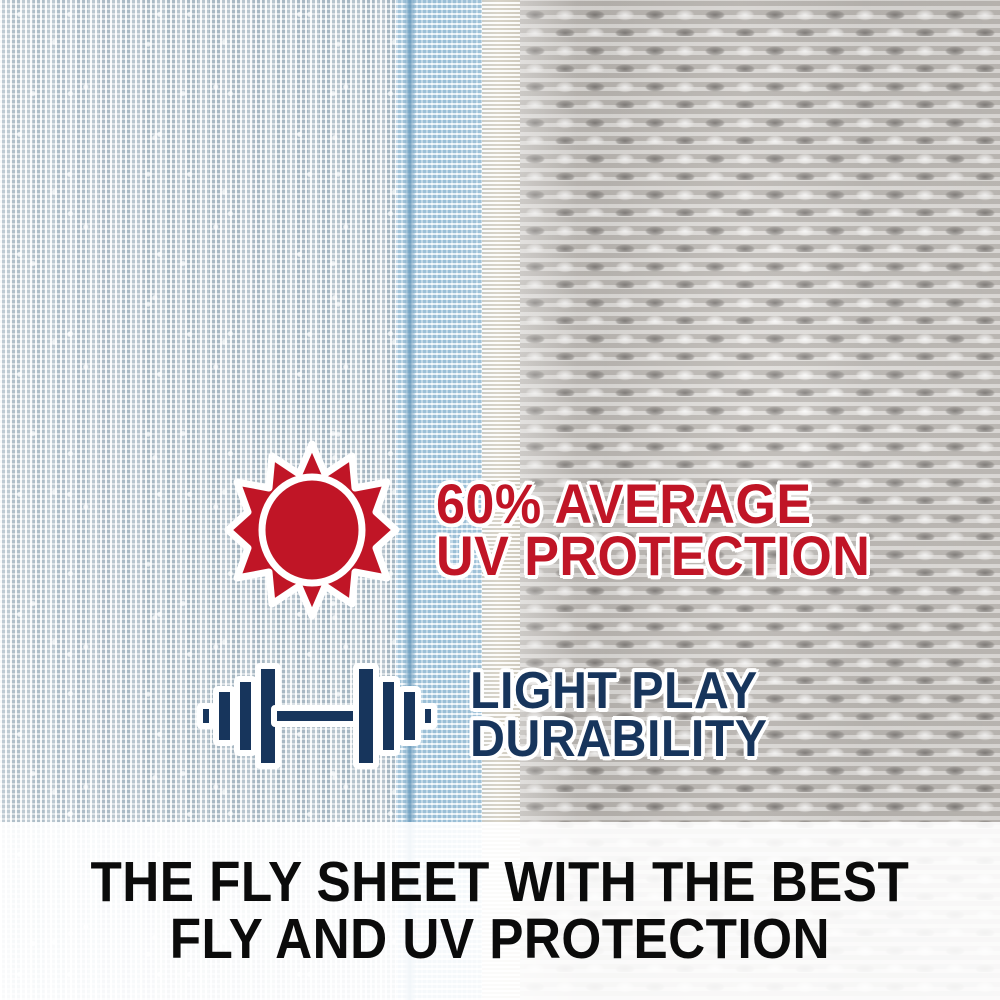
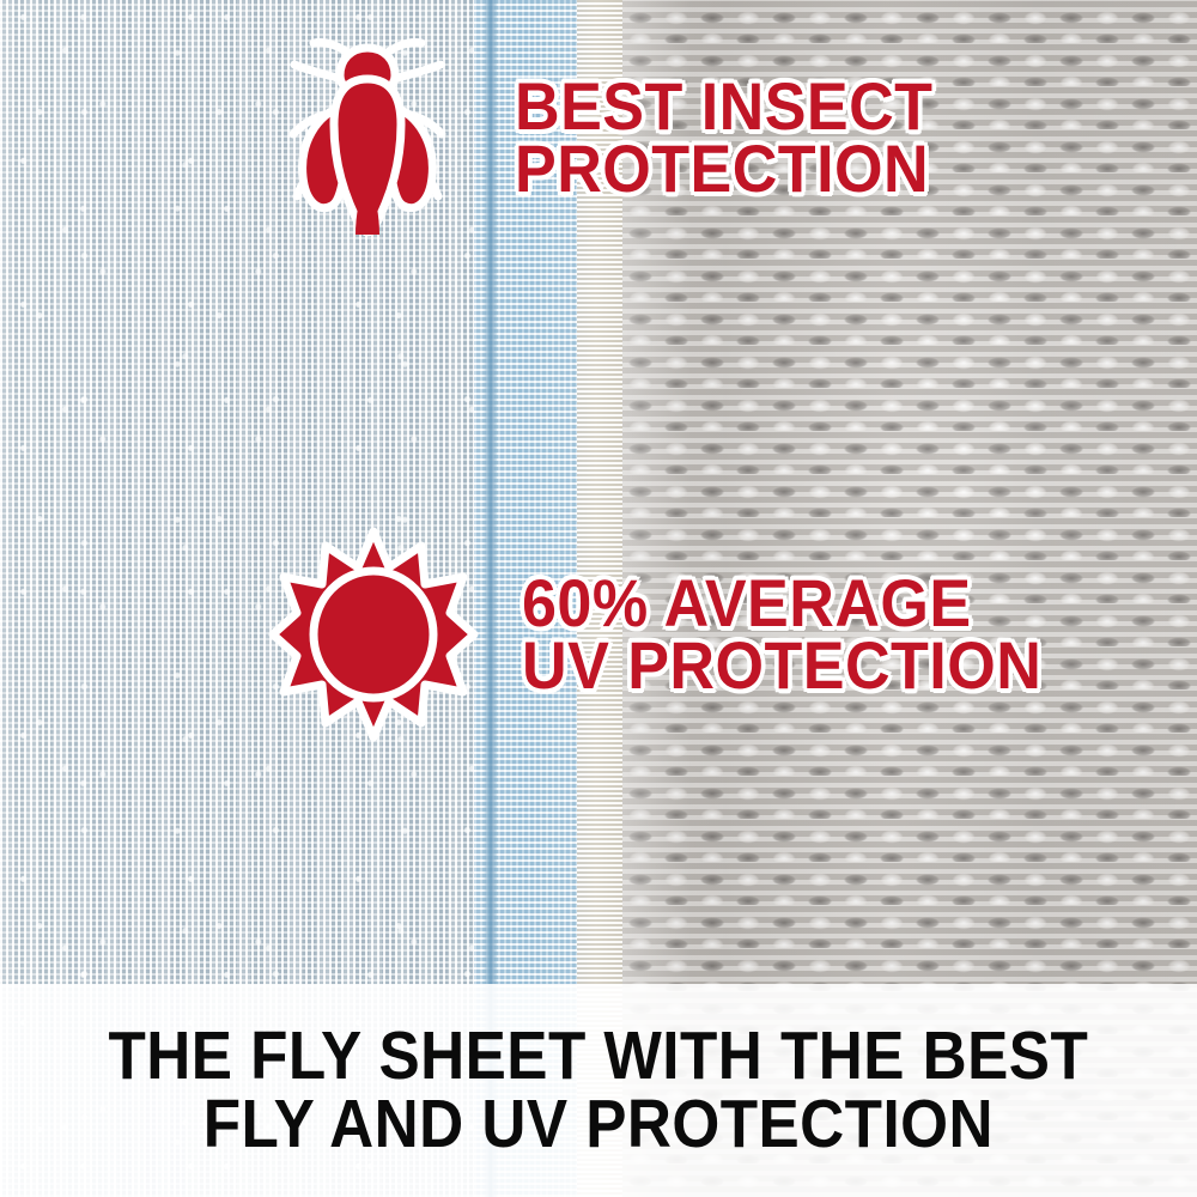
+ BEST INSECT
+ PROTECTION
  60% AVERAGE
  UV PROTECTION
- LIGHT PLAY
- DURABILITY
  THE FLY SHEET WITH THE BEST
  FLY AND UV PROTECTION
